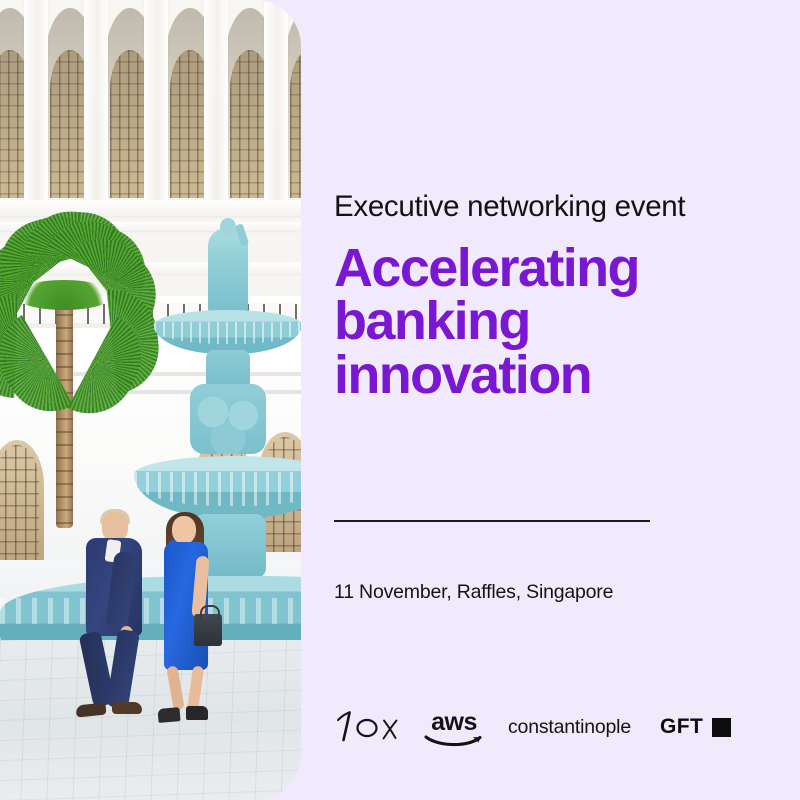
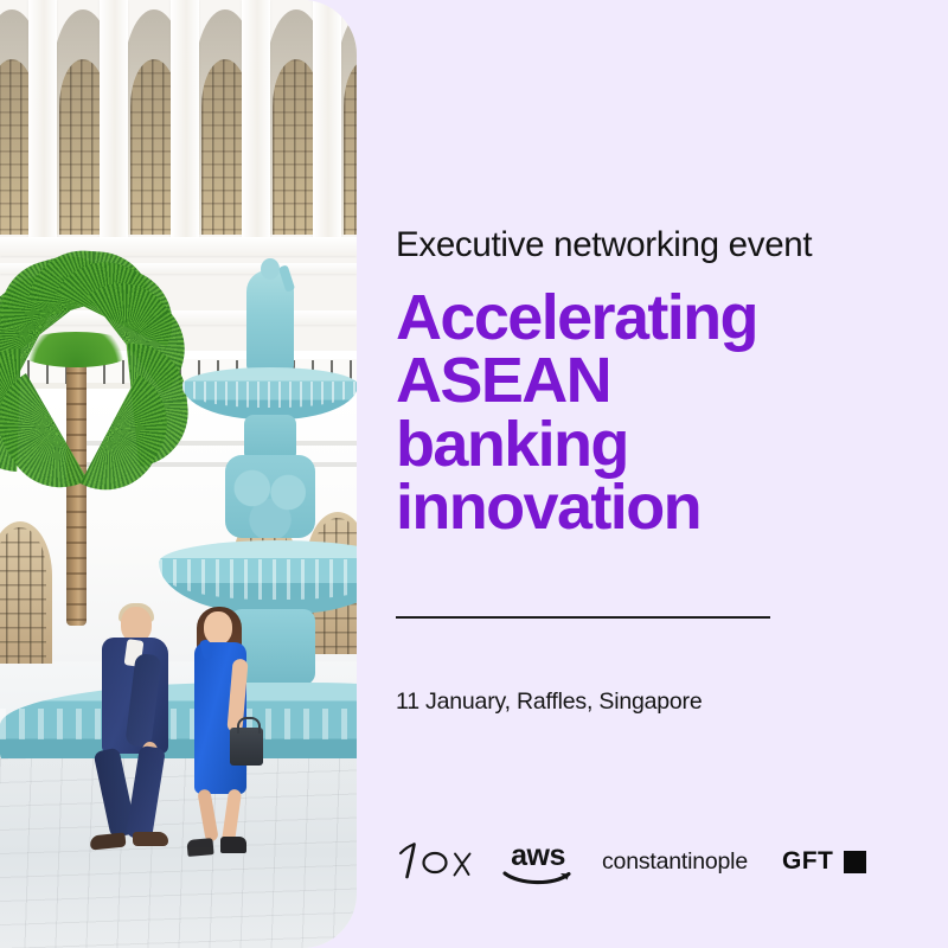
  Executive networking event
  Accelerating
+ ASEAN
  banking
  innovation
- 11 November, Raffles, Singapore
+ 11 January, Raffles, Singapore
  aws
  constantinople
  GFT
